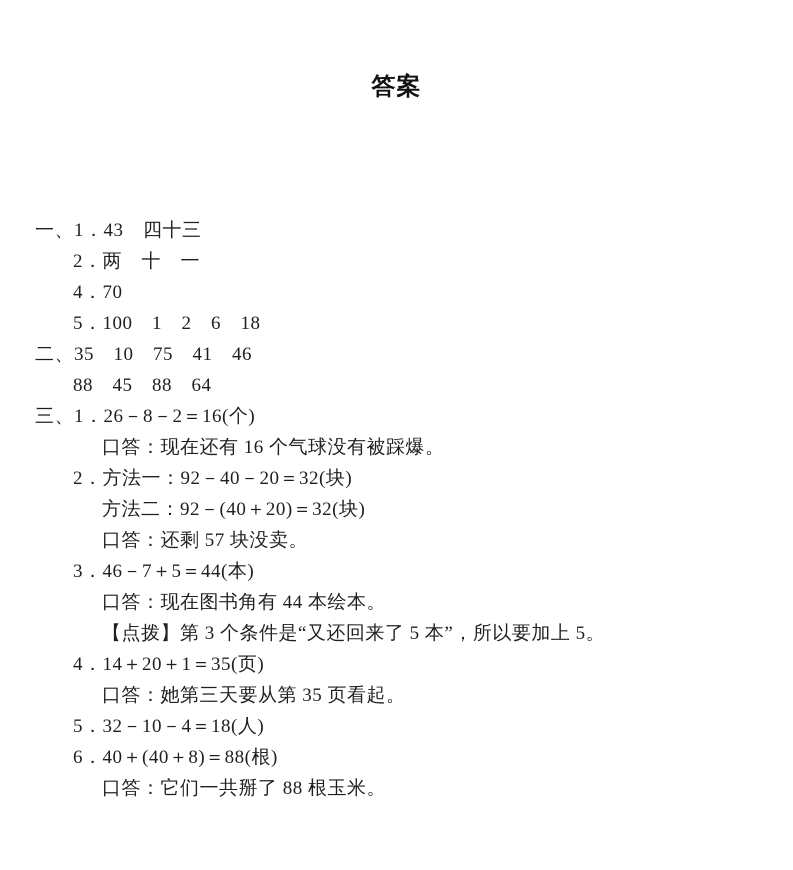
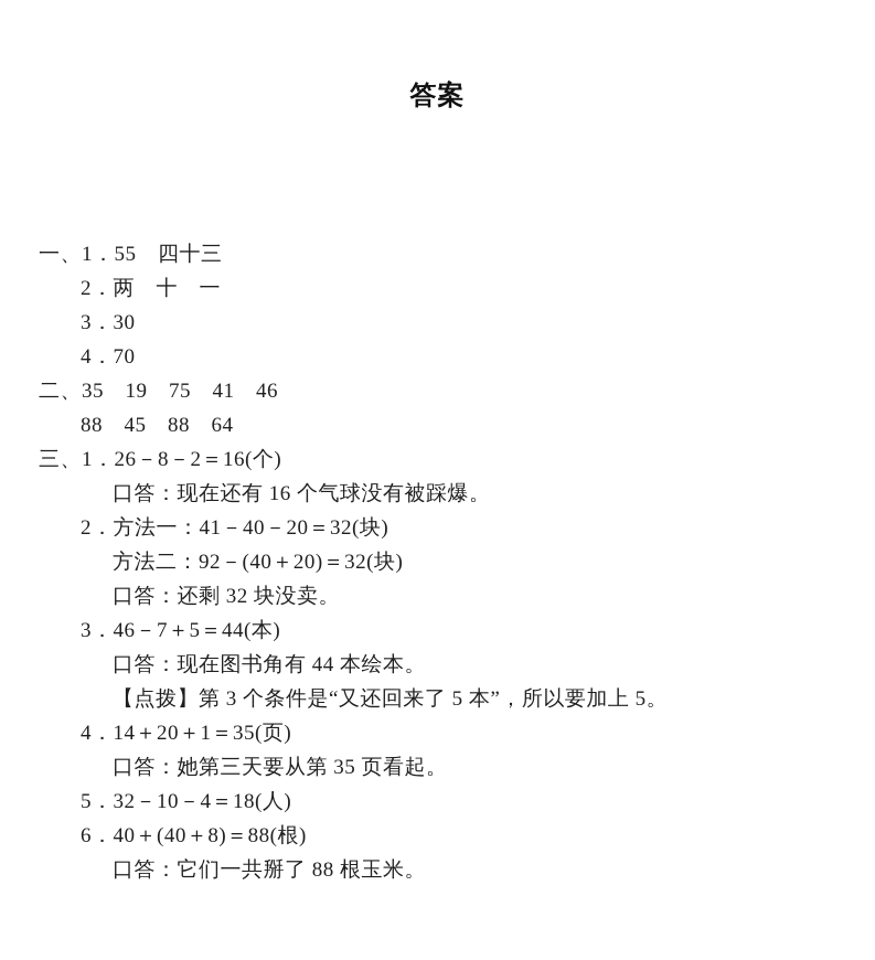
  答案
- 一、1．43 四十三
+ 一、1．55 四十三
  2．两 十 一
+ 3．30
  4．70
- 5．100 1 2 6 18
- 二、35 10 75 41 46
+ 二、35 19 75 41 46
  88 45 88 64
  三、1．26－8－2＝16(个)
  口答：现在还有 16 个气球没有被踩爆。
- 2．方法一：92－40－20＝32(块)
+ 2．方法一：41－40－20＝32(块)
  方法二：92－(40＋20)＝32(块)
- 口答：还剩 57 块没卖。
+ 口答：还剩 32 块没卖。
  3．46－7＋5＝44(本)
  口答：现在图书角有 44 本绘本。
  【点拨】第 3 个条件是“又还回来了 5 本”，所以要加上 5。
  4．14＋20＋1＝35(页)
  口答：她第三天要从第 35 页看起。
  5．32－10－4＝18(人)
  6．40＋(40＋8)＝88(根)
  口答：它们一共掰了 88 根玉米。
